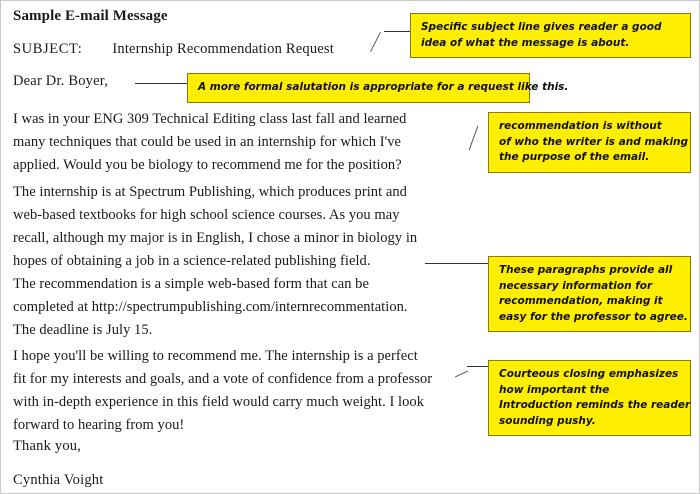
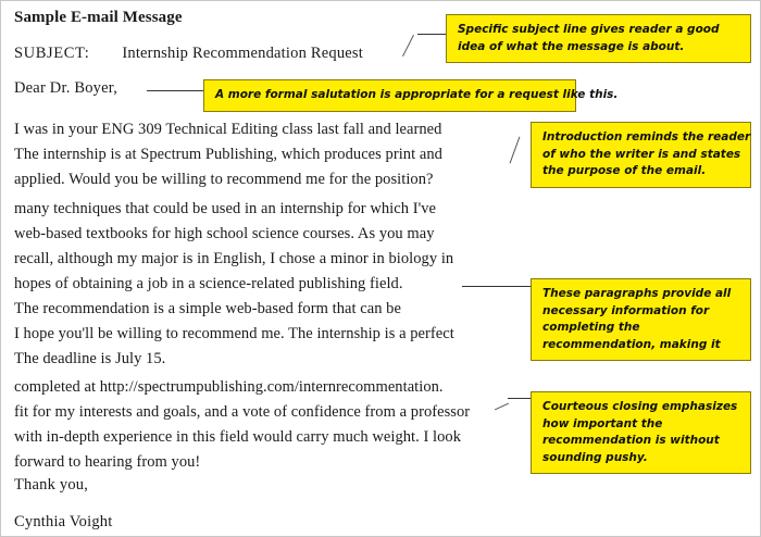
  Sample E-mail Message
  SUBJECT: Internship Recommendation Request
  Dear Dr. Boyer,
  I was in your ENG 309 Technical Editing class last fall and learned
- many techniques that could be used in an internship for which I've
+ The internship is at Spectrum Publishing, which produces print and
- applied. Would you be biology to recommend me for the position?
+ applied. Would you be willing to recommend me for the position?
- The internship is at Spectrum Publishing, which produces print and
+ many techniques that could be used in an internship for which I've
  web-based textbooks for high school science courses. As you may
  recall, although my major is in English, I chose a minor in biology in
  hopes of obtaining a job in a science-related publishing field.
  The recommendation is a simple web-based form that can be
- completed at http://spectrumpublishing.com/internrecommentation.
+ I hope you'll be willing to recommend me. The internship is a perfect
  The deadline is July 15.
- I hope you'll be willing to recommend me. The internship is a perfect
+ completed at http://spectrumpublishing.com/internrecommentation.
  fit for my interests and goals, and a vote of confidence from a professor
  with in-depth experience in this field would carry much weight. I look
  forward to hearing from you!
  Thank you,
  Cynthia Voight
  Specific subject line gives reader a good
  idea of what the message is about.
  A more formal salutation is appropriate for a request like this.
- recommendation is without
+ Introduction reminds the reader
- of who the writer is and making
+ of who the writer is and states
  the purpose of the email.
  These paragraphs provide all
  necessary information for
+ completing the
  recommendation, making it
- easy for the professor to agree.
  Courteous closing emphasizes
  how important the
- Introduction reminds the reader
+ recommendation is without
  sounding pushy.
